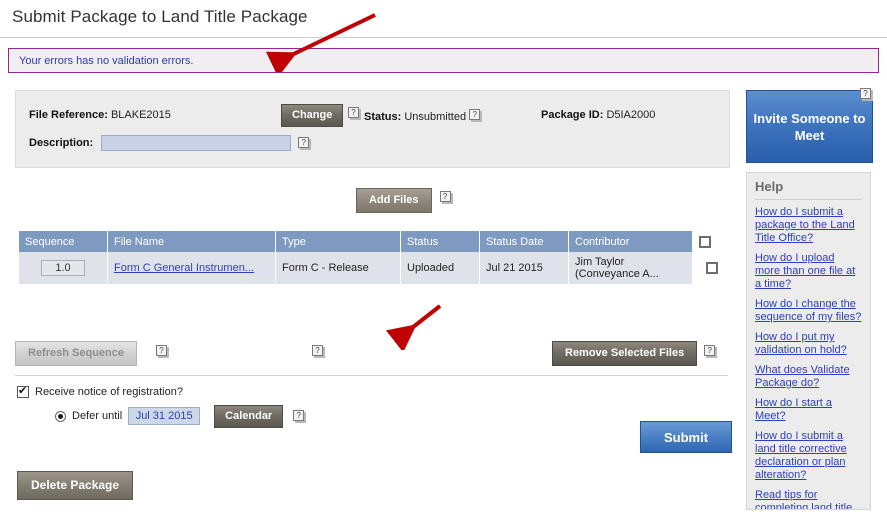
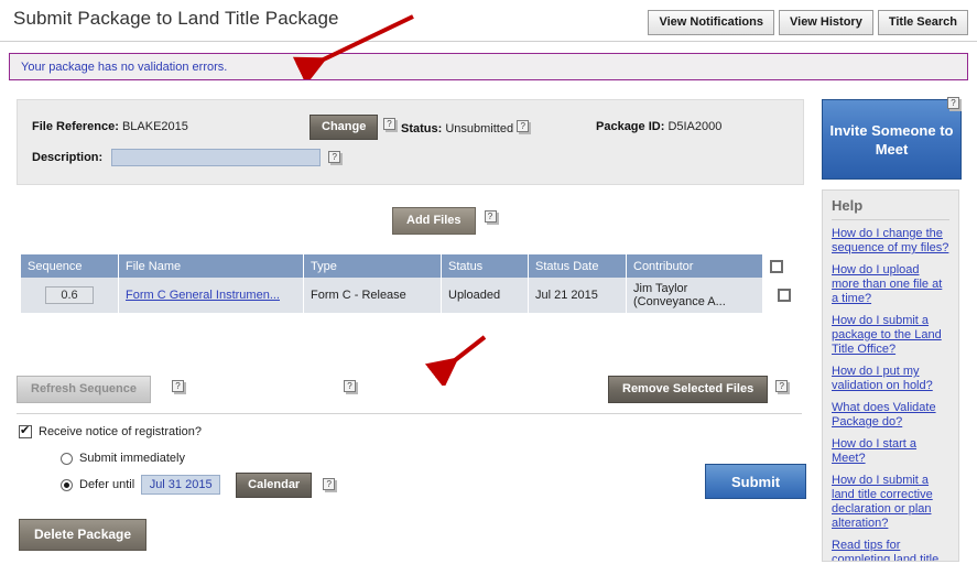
  Submit Package to Land Title Package
+ View Notifications
+ View History
+ Title Search
- Your errors has no validation errors.
+ Your package has no validation errors.
  File Reference: BLAKE2015
  Change
  ?
  Status: Unsubmitted
  ?
  Package ID: D5IA2000
  Description:
  ?
  Add Files
  ?
  Sequence	File Name	Type	Status	Status Date	Contributor
- 1.0	Form C General Instrumen...	Form C - Release	Uploaded	Jul 21 2015	Jim Taylor (Conveyance A...
+ 0.6	Form C General Instrumen...	Form C - Release	Uploaded	Jul 21 2015	Jim Taylor (Conveyance A...
  Refresh Sequence
  ?
  ?
  Remove Selected Files
  ?
  Receive notice of registration?
+ Submit immediately
  Defer until
  Jul 31 2015
  Calendar
  ?
  Delete Package
  Submit
  Invite Someone to Meet
  ?
  Help
- How do I submit a package to the Land Title Office?
+ How do I change the sequence of my files?
  How do I upload more than one file at a time?
- How do I change the sequence of my files?
+ How do I submit a package to the Land Title Office?
  How do I put my validation on hold?
  What does Validate Package do?
  How do I start a Meet?
  How do I submit a land title corrective declaration or plan alteration?
  Read tips for completing land title
